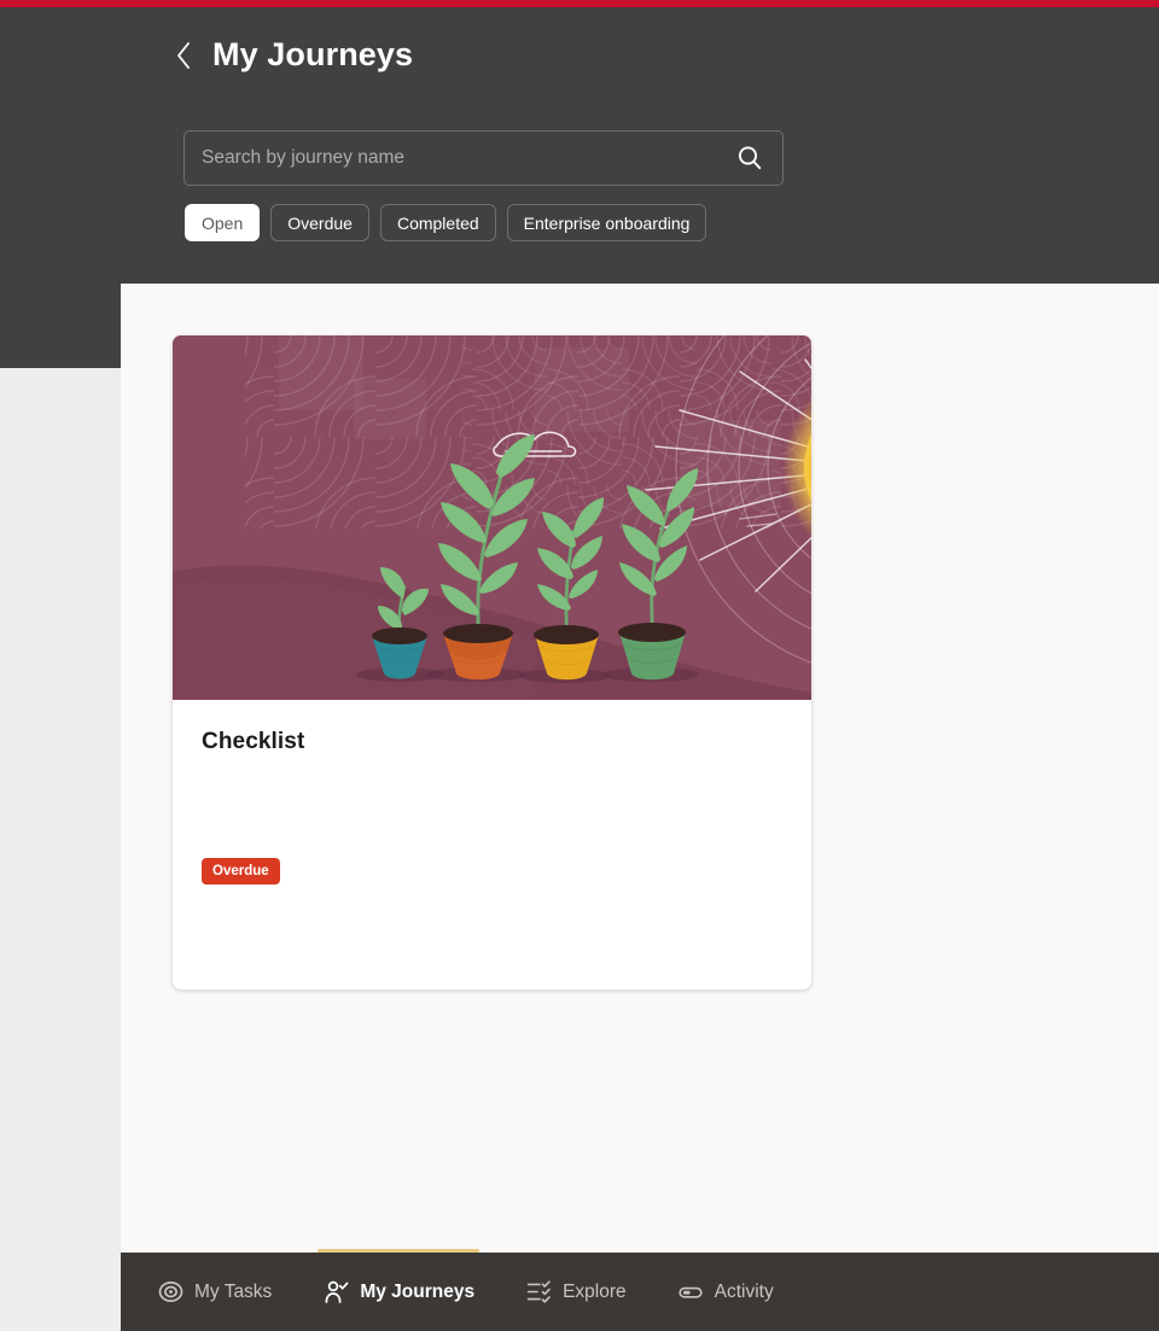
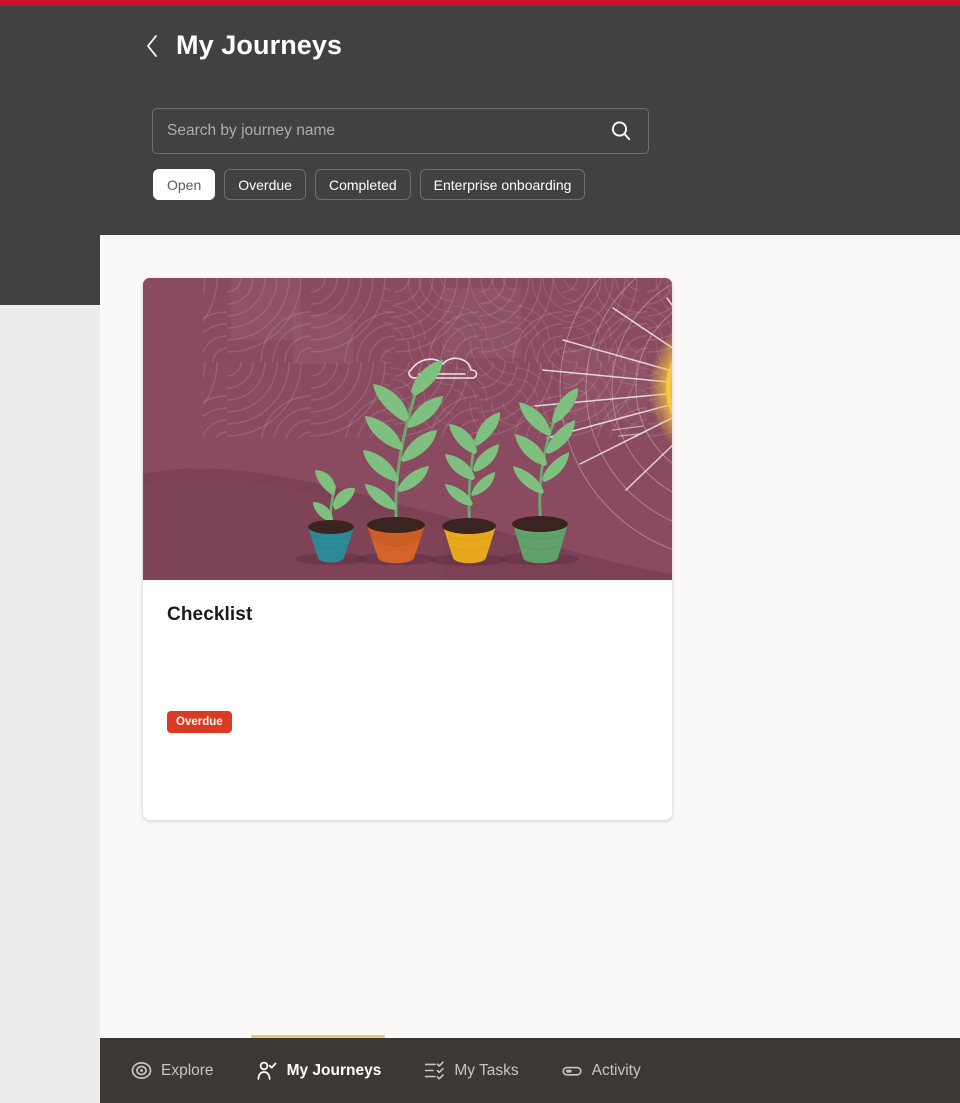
  My Journeys
  Search by journey name
  Open
  Overdue
  Completed
  Enterprise onboarding
  Checklist
  Overdue
- My Tasks
+ Explore
  My Journeys
- Explore
+ My Tasks
  Activity
